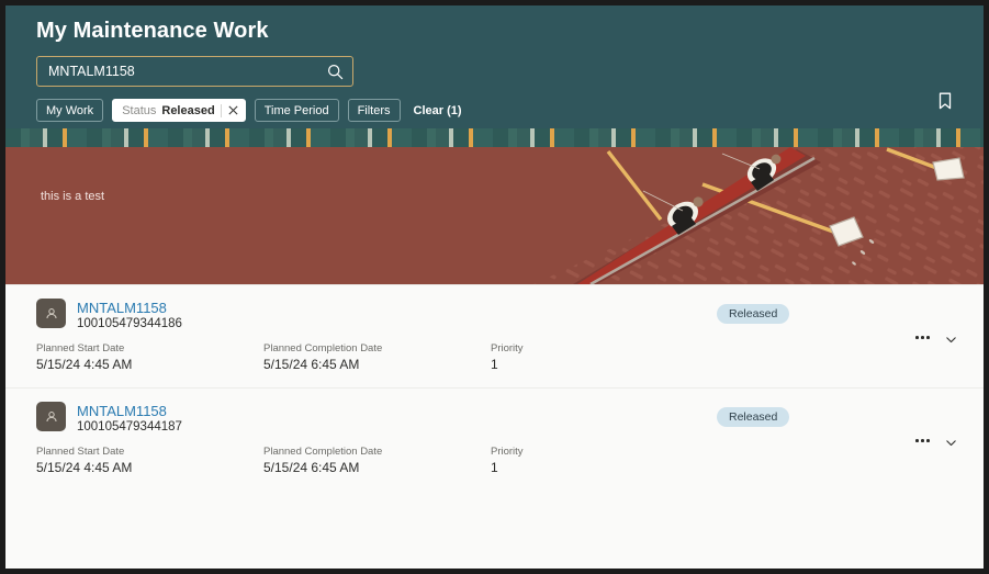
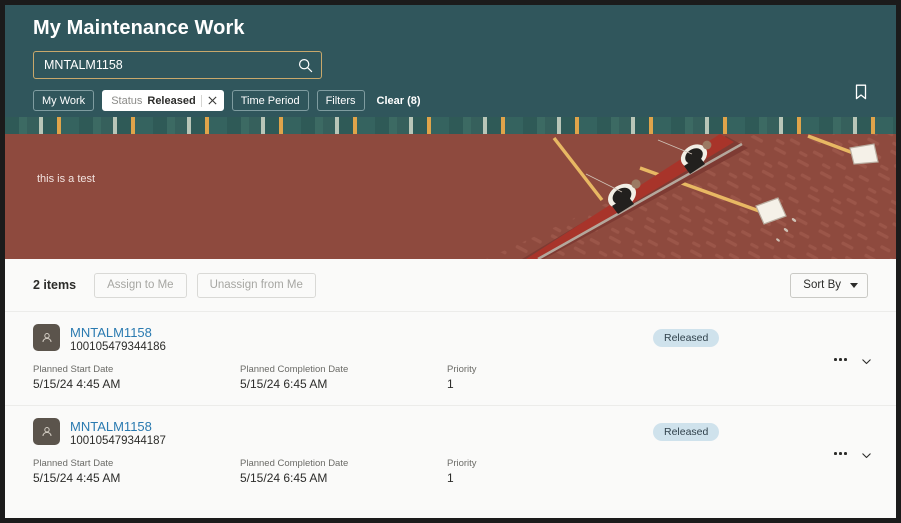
  My Maintenance Work
  MNTALM1158
  My Work
  Status
  Released
  Time Period
  Filters
- Clear (1)
+ Clear (8)
  this is a test
+ 2 items
+ Assign to Me
+ Unassign from Me
+ Sort By
  MNTALM1158
  100105479344186
  Released
  Planned Start Date
  5/15/24 4:45 AM
  Planned Completion Date
  5/15/24 6:45 AM
  Priority
  1
  MNTALM1158
  100105479344187
  Released
  Planned Start Date
  5/15/24 4:45 AM
  Planned Completion Date
  5/15/24 6:45 AM
  Priority
  1
